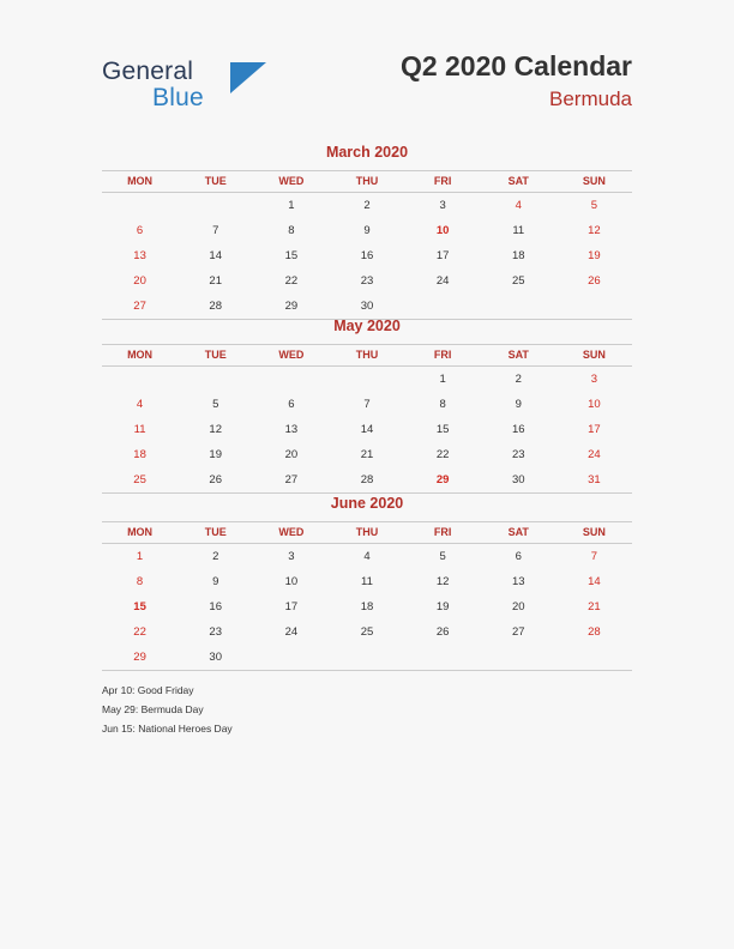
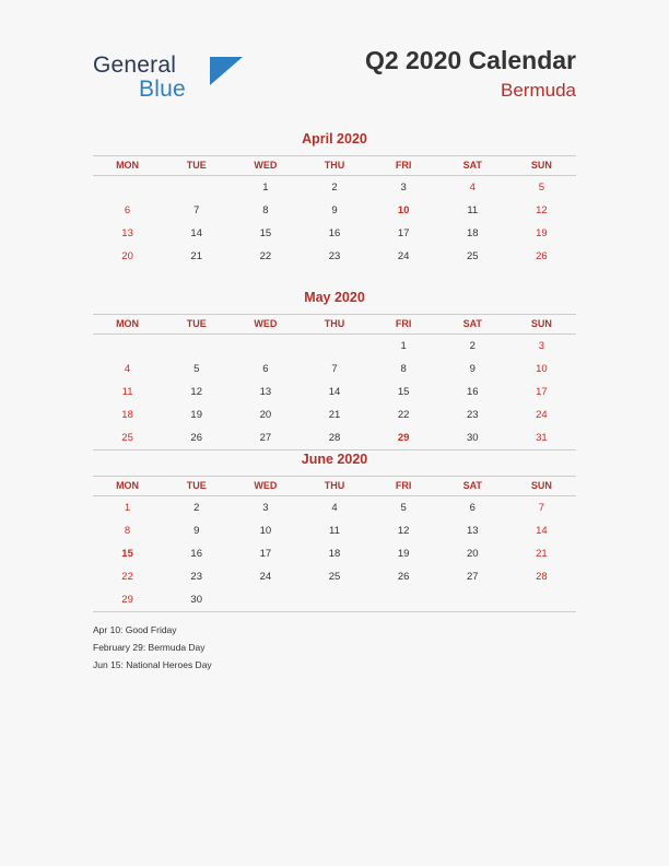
  General
  Blue
  Q2 2020 Calendar
  Bermuda
- March 2020
+ April 2020
  MON	TUE	WED	THU	FRI	SAT	SUN
  		1	2	3	4	5
  6	7	8	9	10	11	12
  13	14	15	16	17	18	19
  20	21	22	23	24	25	26
- 27	28	29	30
  May 2020
  MON	TUE	WED	THU	FRI	SAT	SUN
  				1	2	3
  4	5	6	7	8	9	10
  11	12	13	14	15	16	17
  18	19	20	21	22	23	24
  25	26	27	28	29	30	31
  June 2020
  MON	TUE	WED	THU	FRI	SAT	SUN
  1	2	3	4	5	6	7
  8	9	10	11	12	13	14
  15	16	17	18	19	20	21
  22	23	24	25	26	27	28
  29	30
  Apr 10: Good Friday
- May 29: Bermuda Day
+ February 29: Bermuda Day
  Jun 15: National Heroes Day
